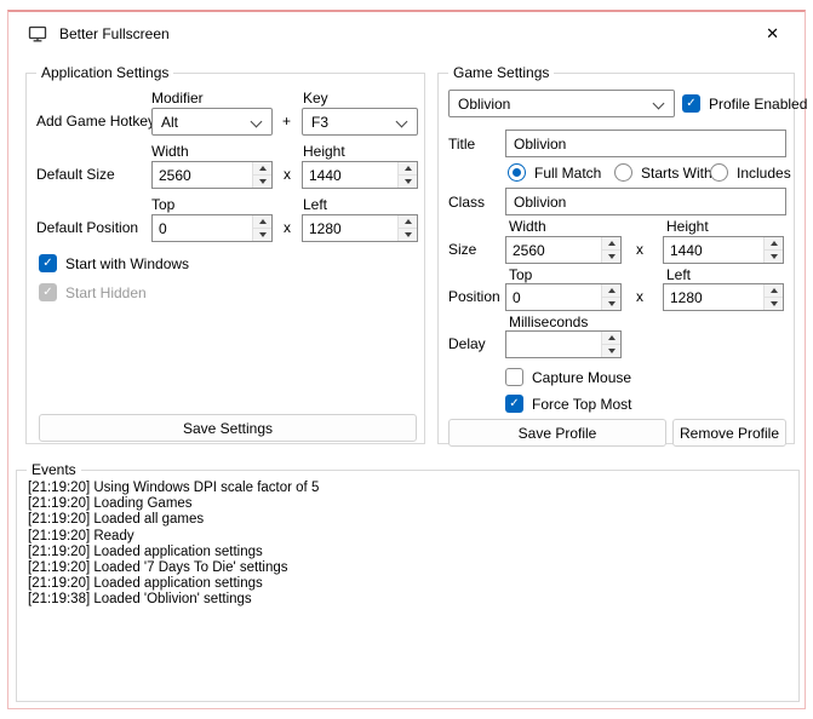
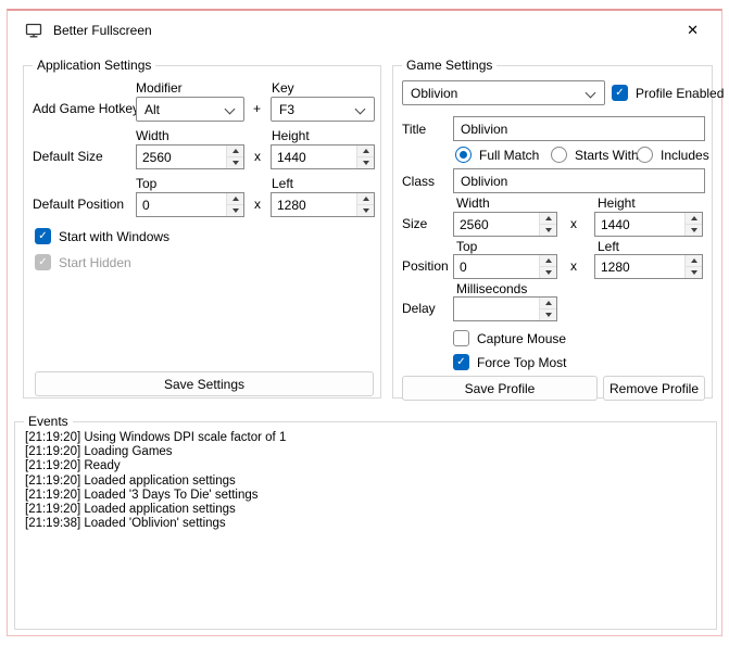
  Better Fullscreen
  ✕
  Application Settings
  Modifier
  Key
  Add Game Hotke
  Alt
  +
  F3
  Width
  Height
  Default Size
  2560
  x
  1440
  Top
  Left
  Default Position
  0
  x
  1280
  ✓
  Start with Windows
  ✓
  Start Hidden
  Save Settings
  Game Settings
  Oblivion
  ✓
  Profile Enabled
  Title
  Oblivion
  Full Match
  Starts With
  Includes
  Class
  Oblivion
  Width
  Height
  Size
  2560
  x
  1440
  Top
  Left
  Position
  0
  x
  1280
  Milliseconds
  Delay
  Capture Mouse
  ✓
  Force Top Most
  Save Profile
  Remove Profile
  Events
- [21:19:20] Using Windows DPI scale factor of 5
+ [21:19:20] Using Windows DPI scale factor of 1
  [21:19:20] Loading Games
- [21:19:20] Loaded all games
  [21:19:20] Ready
  [21:19:20] Loaded application settings
- [21:19:20] Loaded '7 Days To Die' settings
+ [21:19:20] Loaded '3 Days To Die' settings
  [21:19:20] Loaded application settings
  [21:19:38] Loaded 'Oblivion' settings
